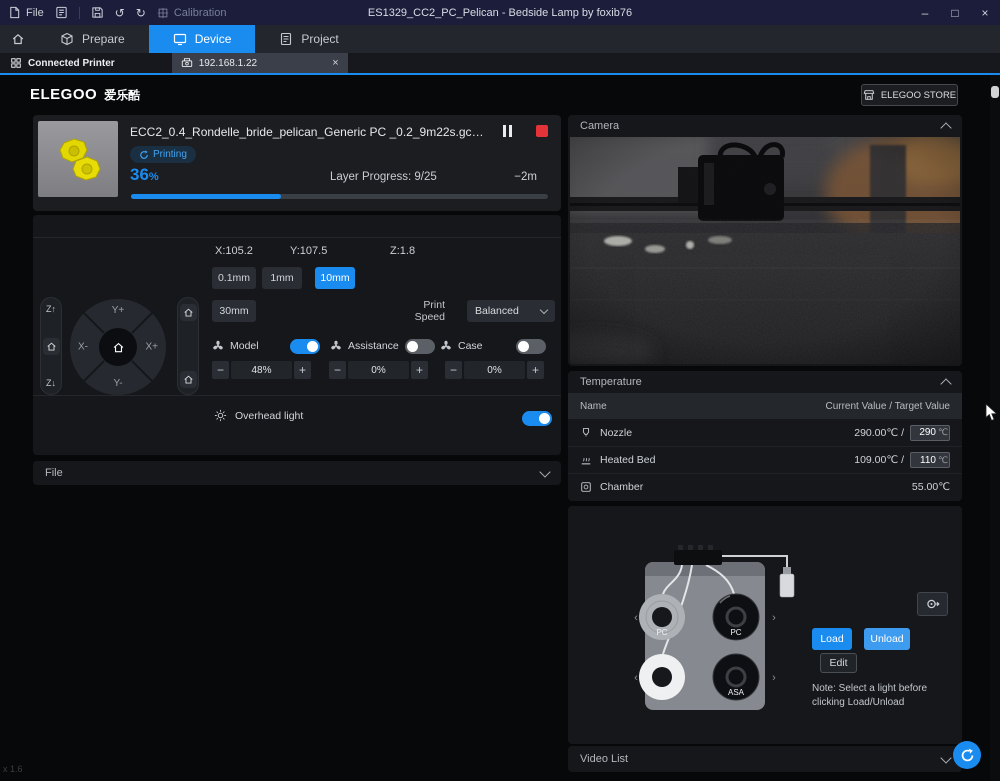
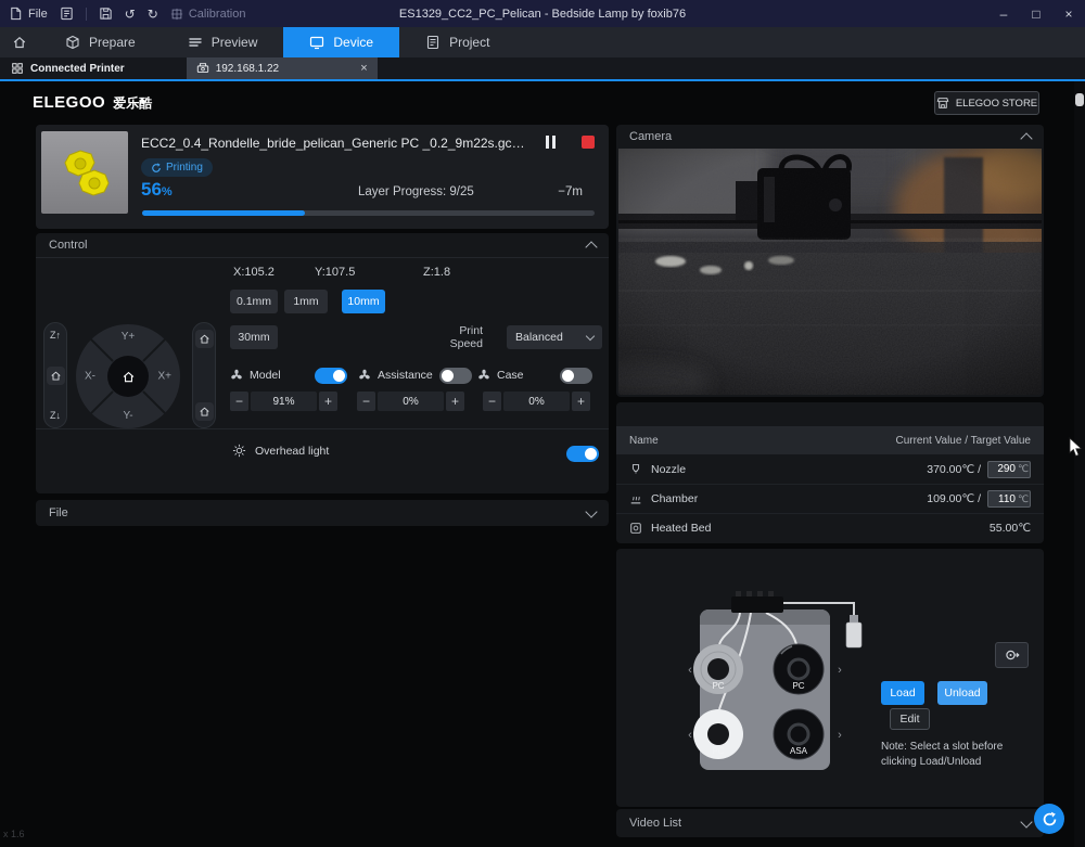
  ES1329_CC2_PC_Pelican - Bedside Lamp by foxib76
  File
  ↺
  ↻
  Calibration
  –
  □
  ×
  Prepare
+ Preview
  Device
  Project
  Connected Printer
  192.168.1.22
  ×
  ELEGOO
  爱乐酷
  ELEGOO STORE
  ECC2_0.4_Rondelle_bride_pelican_Generic PC _0.2_9m22s.gcode
  Printing
- 36%
+ 56%
  Layer Progress: 9/25
- −2m
+ −7m
+ Control
  X:105.2
  Y:107.5
  Z:1.8
  0.1mm
  1mm
  10mm
  30mm
  Print
  Speed
  Balanced
  Z↑
  Z↓
  Y+
  Y-
  X-
  X+
  Model
  Assistance
  Case
  −
- 48%
+ 91%
  +
  −
  0%
  +
  −
  0%
  +
  Overhead light
  File
  Camera
- Temperature
  Name
  Current Value / Target Value
  Nozzle
- 290.00℃ /
+ 370.00℃ /
  290
  ℃
- Heated Bed
+ Chamber
  109.00℃ /
  110
  ℃
- Chamber
+ Heated Bed
  55.00℃
  ‹
  ‹
  ›
  ›
  PC
  PC
  ASA
  Load
  Unload
  Edit
- Note: Select a light before clicking Load/Unload
+ Note: Select a slot before clicking Load/Unload
  Video List
  x 1.6
